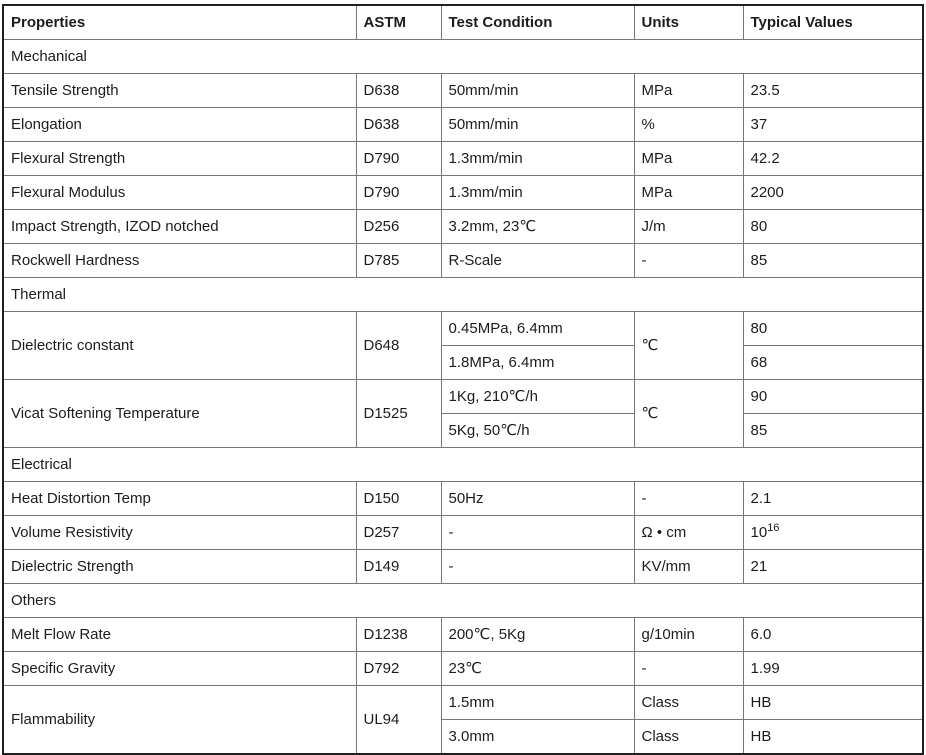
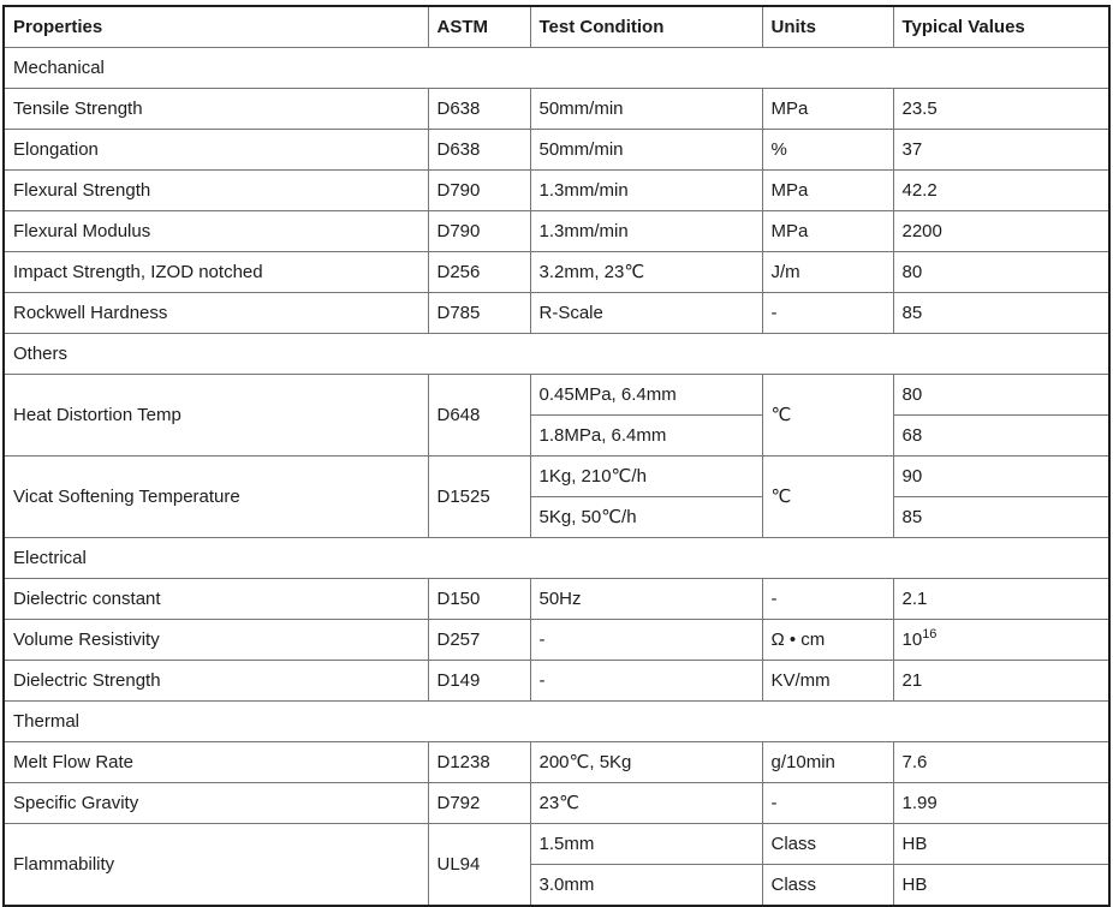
  Properties	ASTM	Test Condition	Units	Typical Values
  Mechanical
  Tensile Strength	D638	50mm/min	MPa	23.5
  Elongation	D638	50mm/min	%	37
  Flexural Strength	D790	1.3mm/min	MPa	42.2
  Flexural Modulus	D790	1.3mm/min	MPa	2200
  Impact Strength, IZOD notched	D256	3.2mm, 23℃	J/m	80
  Rockwell Hardness	D785	R-Scale	-	85
- Thermal
+ Others
- Dielectric constant	D648	0.45MPa, 6.4mm	℃	80
+ Heat Distortion Temp	D648	0.45MPa, 6.4mm	℃	80
  1.8MPa, 6.4mm	68
  Vicat Softening Temperature	D1525	1Kg, 210℃/h	℃	90
  5Kg, 50℃/h	85
  Electrical
- Heat Distortion Temp	D150	50Hz	-	2.1
+ Dielectric constant	D150	50Hz	-	2.1
  Volume Resistivity	D257	-	Ω • cm	1016
  Dielectric Strength	D149	-	KV/mm	21
- Others
+ Thermal
- Melt Flow Rate	D1238	200℃, 5Kg	g/10min	6.0
+ Melt Flow Rate	D1238	200℃, 5Kg	g/10min	7.6
  Specific Gravity	D792	23℃	-	1.99
  Flammability	UL94	1.5mm	Class	HB
  3.0mm	Class	HB
